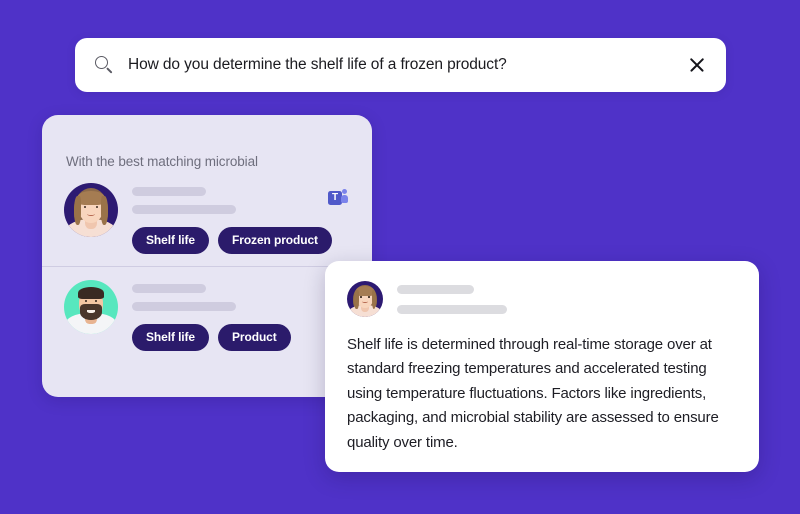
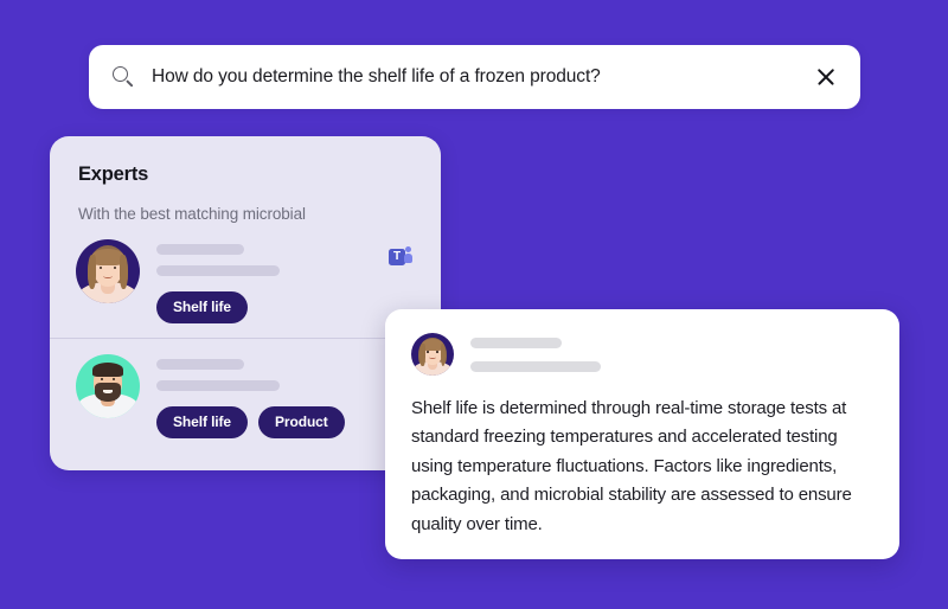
  How do you determine the shelf life of a frozen product?
+ Experts
  With the best matching microbial
  Shelf life
- Frozen product
  T
  Shelf life
  Product
- Shelf life is determined through real-time storage over at standard freezing temperatures and accelerated testing using temperature fluctuations. Factors like ingredients, packaging, and microbial stability are assessed to ensure quality over time.
+ Shelf life is determined through real-time storage tests at standard freezing temperatures and accelerated testing using temperature fluctuations. Factors like ingredients, packaging, and microbial stability are assessed to ensure quality over time.
